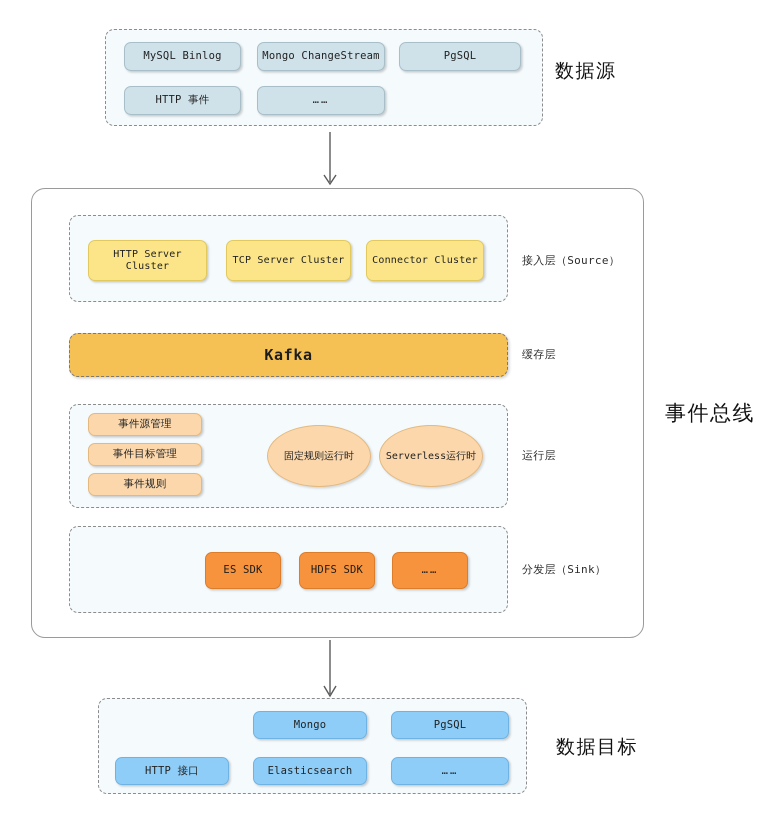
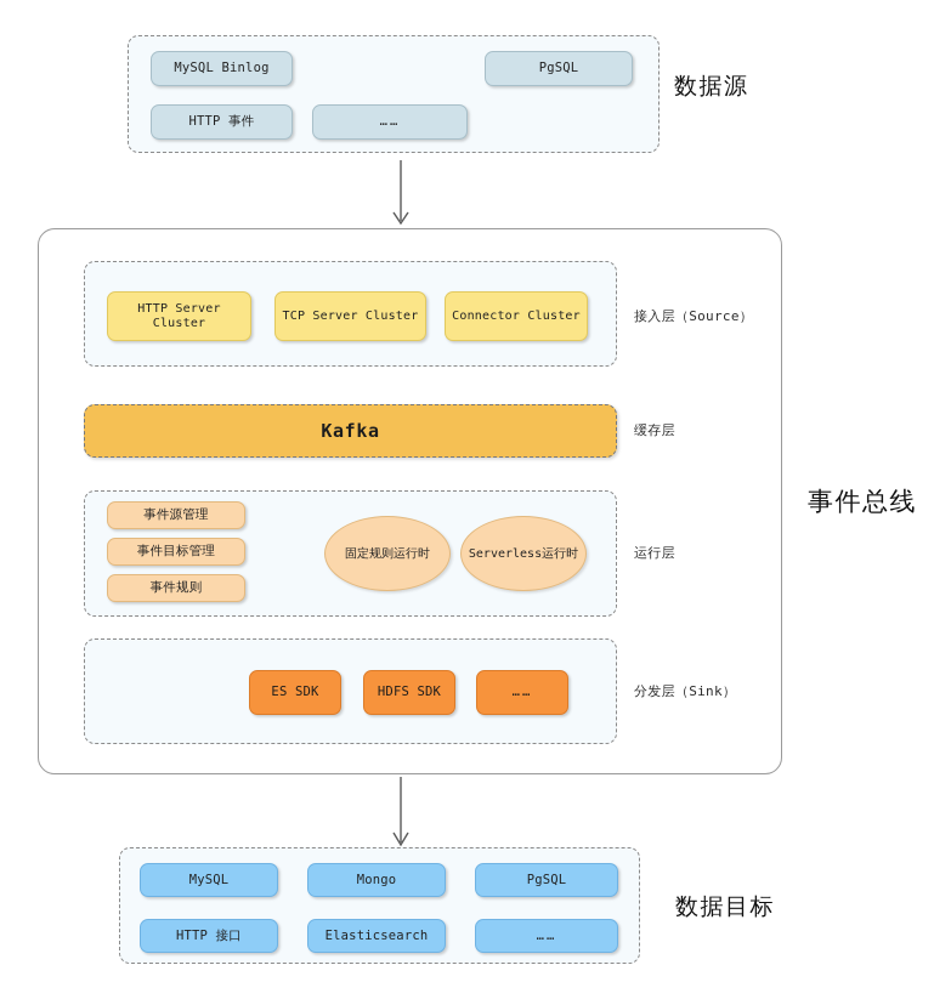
  MySQL Binlog
- Mongo ChangeStream
  PgSQL
  HTTP 事件
  ……
  数据源
  事件总线
  HTTP Server Cluster
  TCP Server Cluster
  Connector Cluster
  接入层（Source）
  Kafka
  缓存层
  事件源管理
  事件目标管理
  事件规则
  固定规则运行时
  Serverless运行时
  运行层
  ES SDK
  HDFS SDK
  ……
  分发层（Sink）
+ MySQL
  Mongo
  PgSQL
  HTTP 接口
  Elasticsearch
  ……
  数据目标
